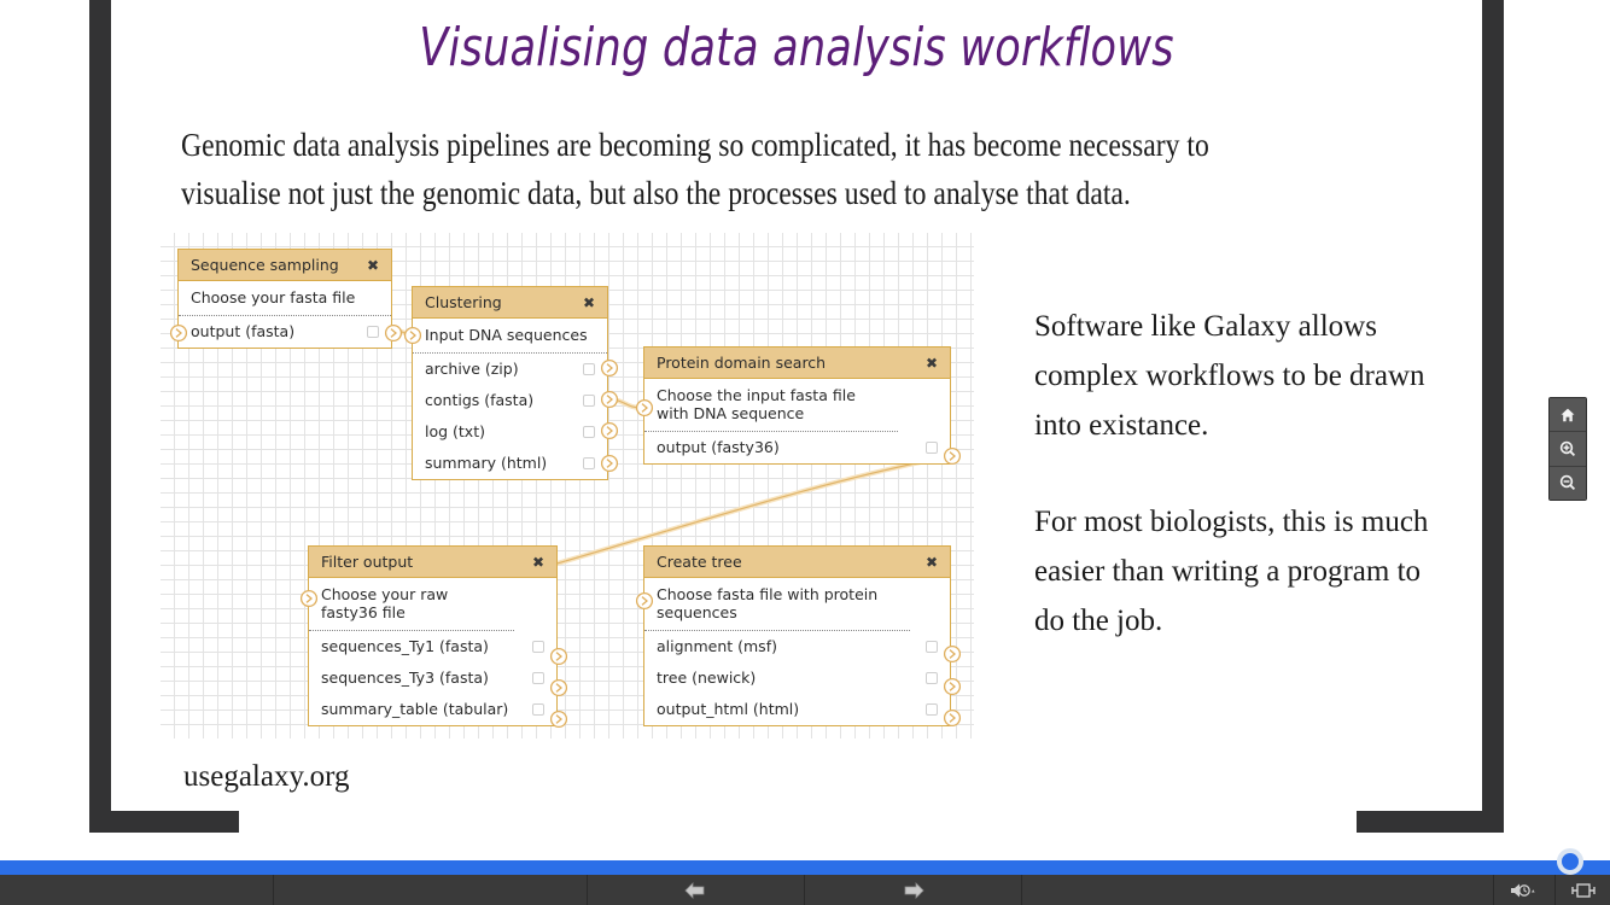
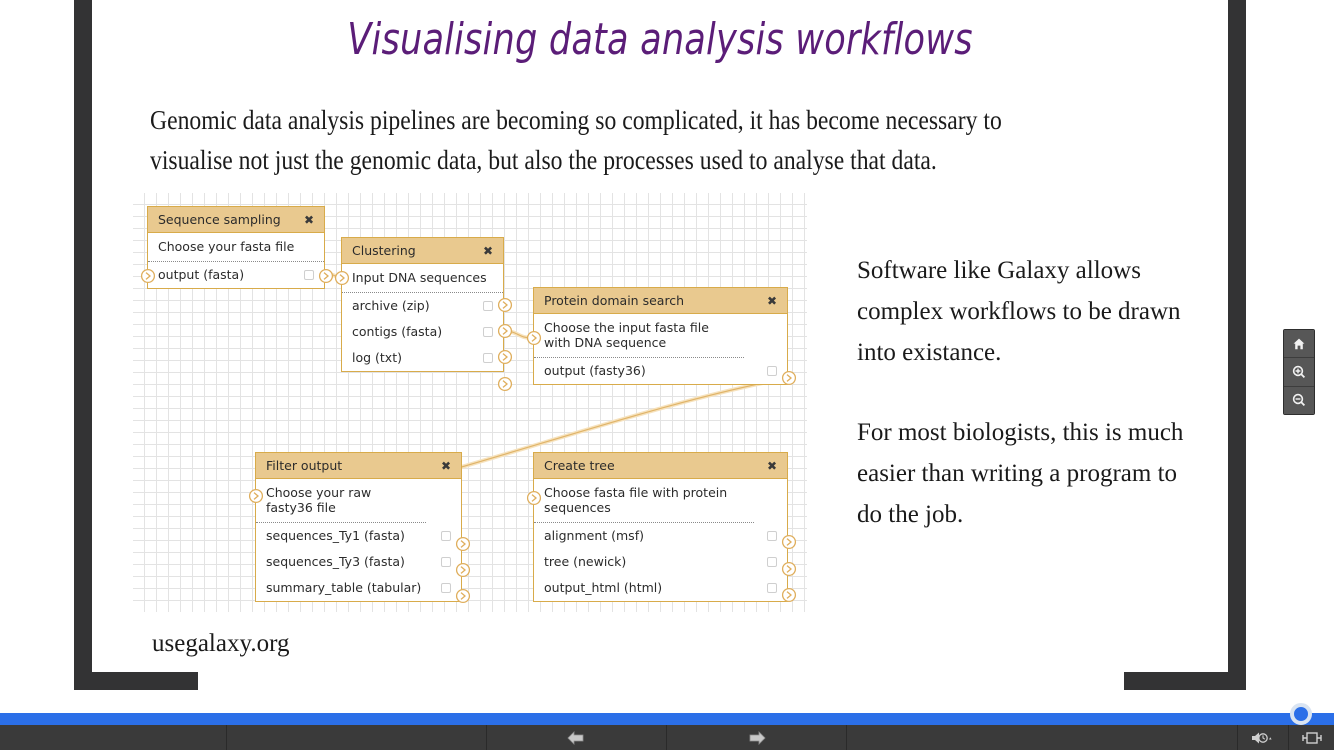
  Visualising data analysis workflows
  Genomic data analysis pipelines are becoming so complicated, it has become necessary to visualise not just the genomic data, but also the processes used to analyse that data.
  Software like Galaxy allows complex workflows to be drawn into existance.
  For most biologists, this is much easier than writing a program to do the job.
  usegalaxy.org
  Sequence sampling
  ✖
  Choose your fasta file
  output (fasta)
  Clustering
  ✖
  Input DNA sequences
  archive (zip)
  contigs (fasta)
  log (txt)
- summary (html)
  Protein domain search
  ✖
  Choose the input fasta file with DNA sequence
  output (fasty36)
  Filter output
  ✖
  Choose your raw fasty36 file
  sequences_Ty1 (fasta)
  sequences_Ty3 (fasta)
  summary_table (tabular)
  Create tree
  ✖
  Choose fasta file with protein sequences
  alignment (msf)
  tree (newick)
  output_html (html)
